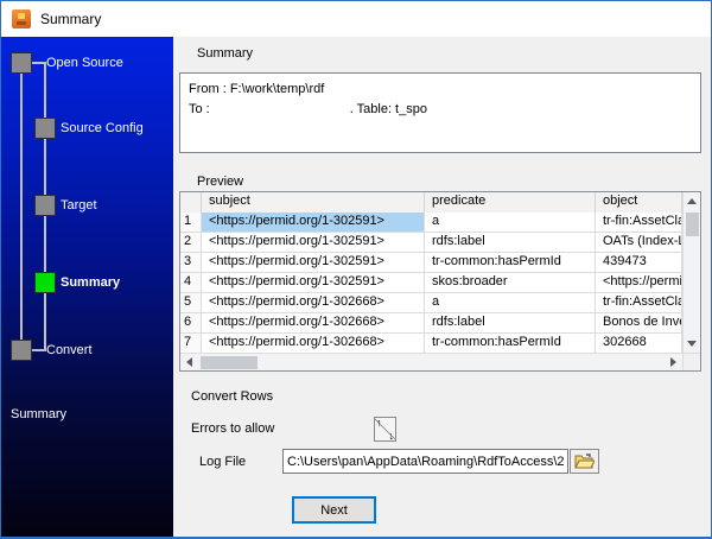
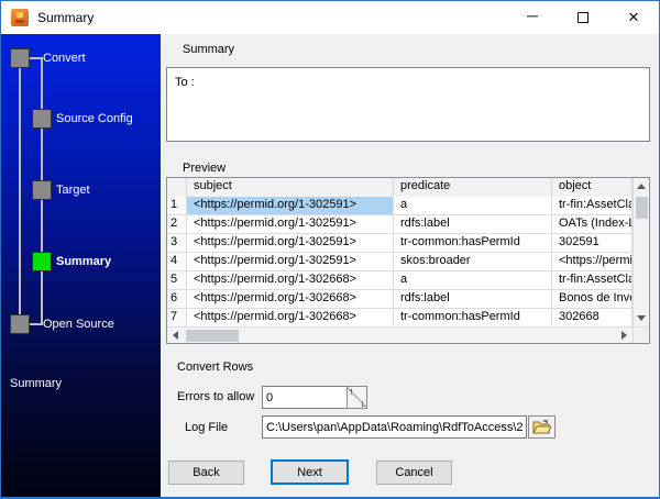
  Summary
+ ─
+ ✕
- Open Source
+ Convert
  Source Config
  Target
  Summary
- Convert
+ Open Source
  Summary
  Summary
- From : F:\work\temp\rdf
  To :
- . Table: t_spo
  Preview
  subject
  predicate
  object
  1
  <https://permid.org/1-302591>
  a
  tr-fin:AssetCl
  2
  <https://permid.org/1-302591>
  rdfs:label
  OATs (Index-
  3
  <https://permid.org/1-302591>
  tr-common:hasPermId
- 439473
+ 302591
  4
  <https://permid.org/1-302591>
  skos:broader
  <https://permi
  5
  <https://permid.org/1-302668>
  a
  tr-fin:AssetCl
  6
  <https://permid.org/1-302668>
  rdfs:label
  Bonos de Inv
  7
  <https://permid.org/1-302668>
  tr-common:hasPermId
  302668
  Convert Rows
  Errors to allow
+ 0
  ↑
  ↓
  Log File
  C:\Users\pan\AppData\Roaming\RdfToAccess\2
+ Back
  Next
+ Cancel
